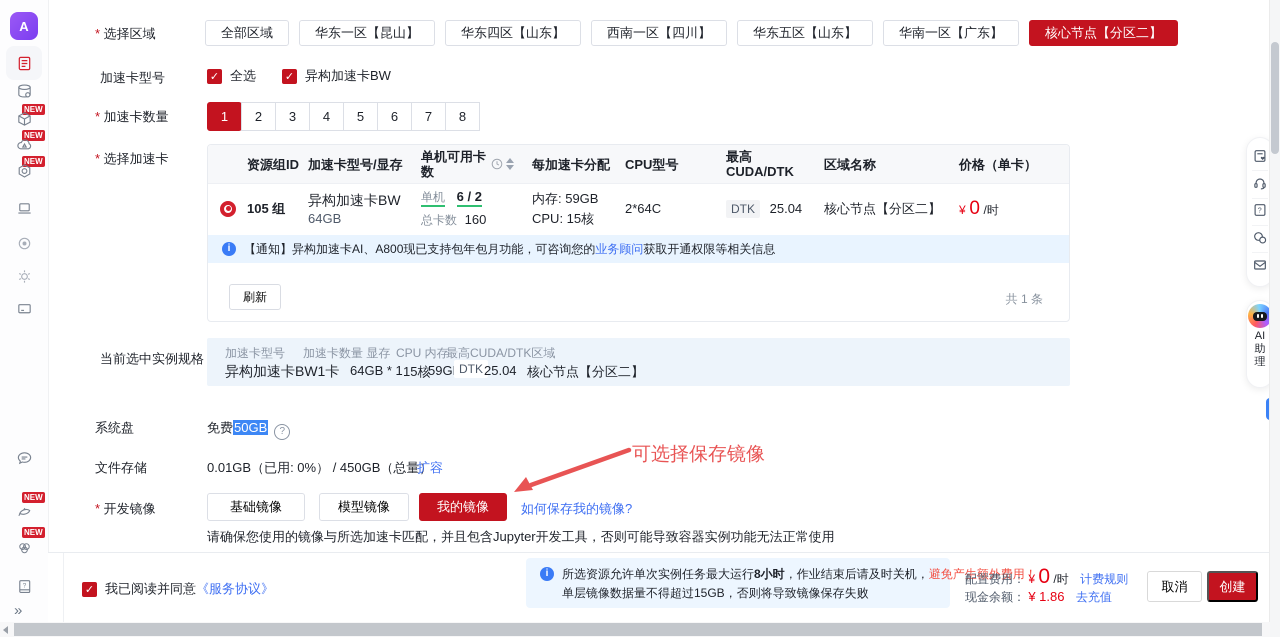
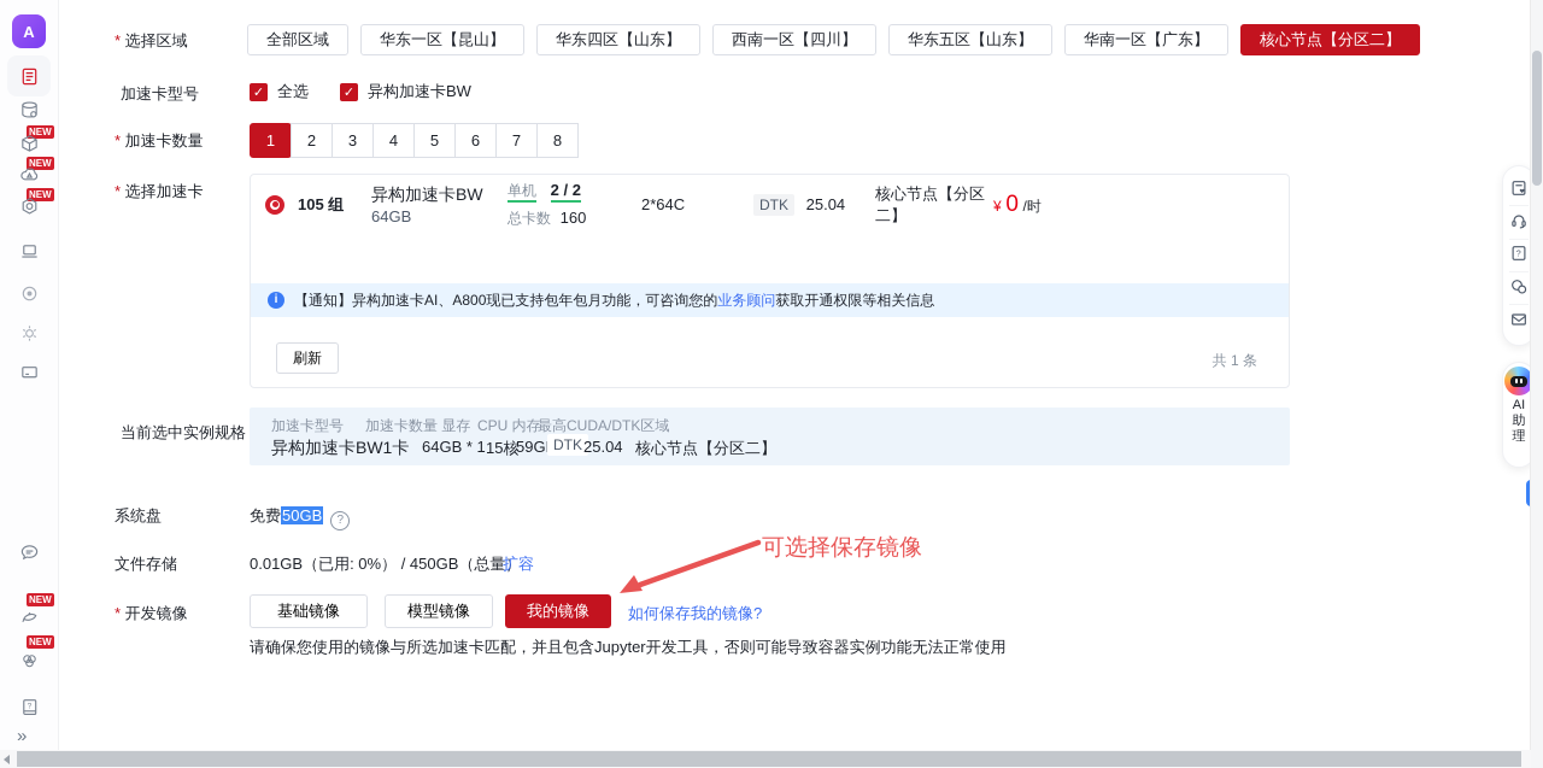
  A
  NEW
  NEW
  NEW
  NEW
  NEW
  »
  选择区域
  全部区域
  华东一区【昆山】
  华东四区【山东】
  西南一区【四川】
  华东五区【山东】
  华南一区【广东】
  核心节点【分区二】
  加速卡型号
  全选
  异构加速卡BW
  加速卡数量
  1
  2
  3
  4
  5
  6
  7
  8
  选择加速卡
- 资源组ID
- 加速卡型号/显存
- 单机可用卡数
- 每加速卡分配
- CPU型号
- 最高CUDA/DTK
- 区域名称
- 价格（单卡）
  105 组
  异构加速卡BW
  64GB
- 单机 6 / 2
+ 单机 2 / 2
  总卡数 160
- 内存: 59GB
- CPU: 15核
  2*64C
  DTK 25.04
  核心节点【分区二】
  ¥ 0 /时
  【通知】异构加速卡AI、A800现已支持包年包月功能，可咨询您的业务顾问获取开通权限等相关信息
  刷新
  共 1 条
  当前选中实例规格
  加速卡型号
  加速卡数量 显存
  CPU 内存
  最高CUDA/DTK区域
  异构加速卡BW1卡
  64GB * 1
  15核
  59G
  DTK
  25.04
  核心节点【分区二】
  系统盘
  免费50GB
  文件存储
  0.01GB（已用: 0%） / 450GB（总量）
  扩容
  可选择保存镜像
  开发镜像
  基础镜像
  模型镜像
  我的镜像
  如何保存我的镜像?
  请确保您使用的镜像与所选加速卡匹配，并且包含Jupyter开发工具，否则可能导致容器实例功能无法正常使用
- 我已阅读并同意《服务协议》
- 所选资源允许单次实例任务最大运行8小时，作业结束后请及时关机，避免产生额外费用！
- 单层镜像数据量不得超过15GB，否则将导致镜像保存失败
- 配置费用： ¥ 0 /时 计费规则
- 现金余额： ¥ 1.86 去充值
- 取消
- 创建
  ?
  AI
  助
  理
